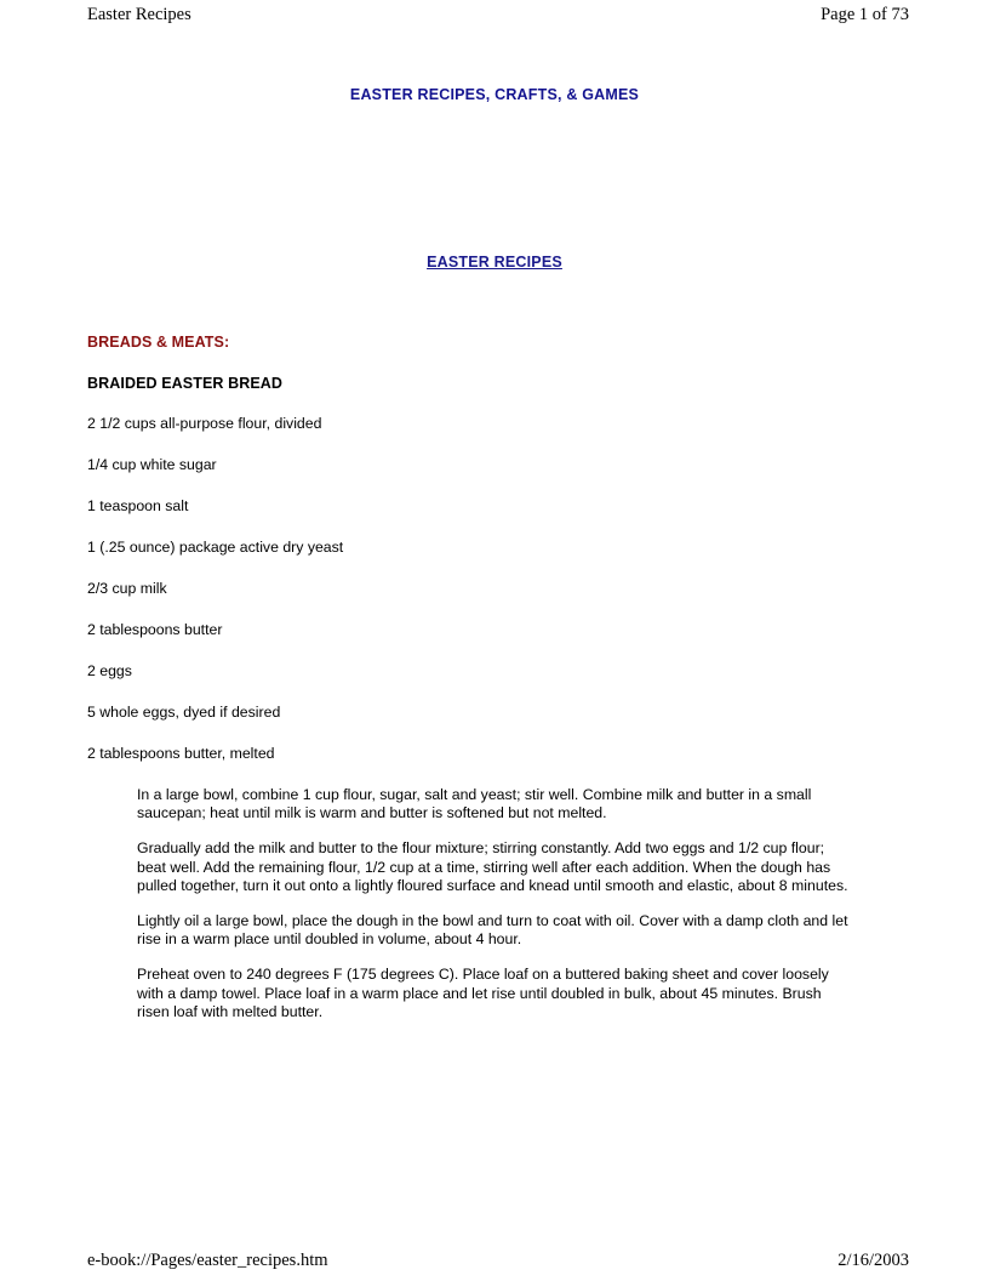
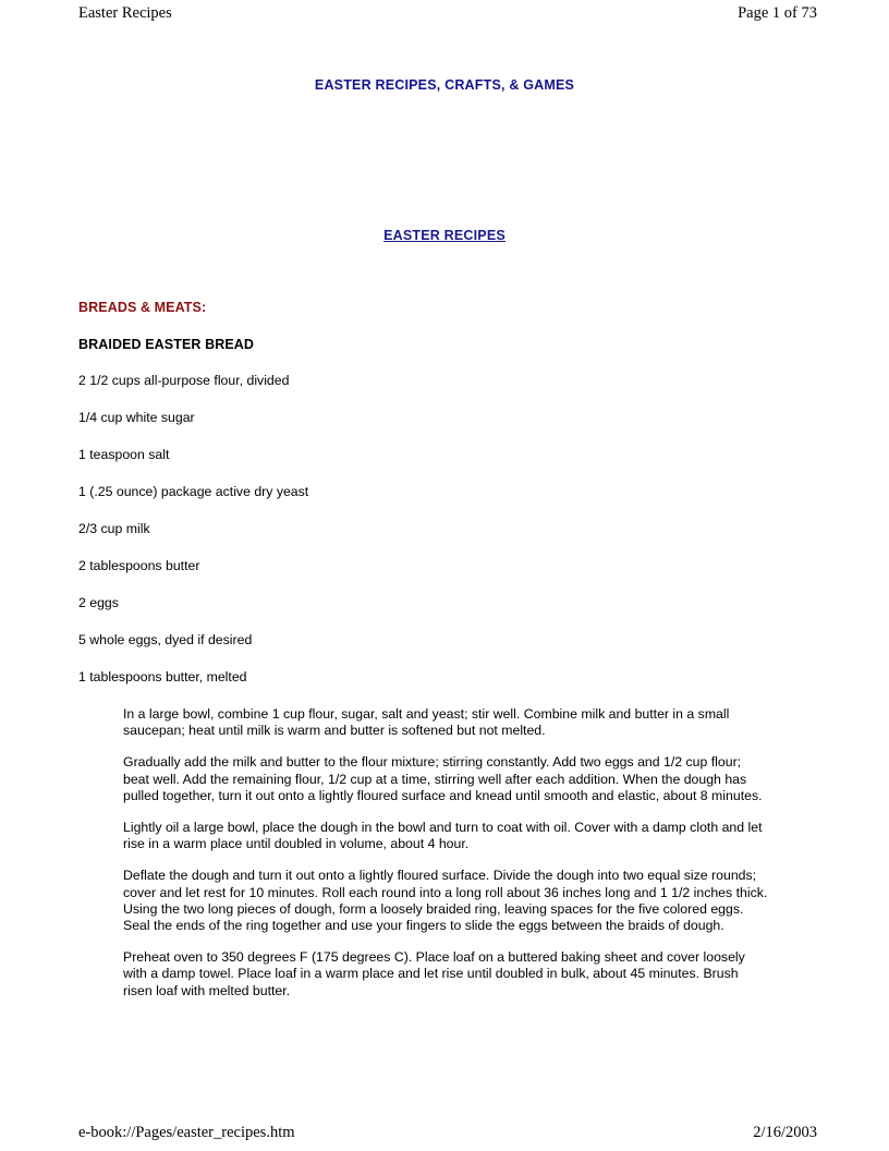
  Easter Recipes
  Page 1 of 73
  EASTER RECIPES, CRAFTS, & GAMES
  EASTER RECIPES
  BREADS & MEATS:
  BRAIDED EASTER BREAD
  2 1/2 cups all-purpose flour, divided
  1/4 cup white sugar
  1 teaspoon salt
  1 (.25 ounce) package active dry yeast
  2/3 cup milk
  2 tablespoons butter
  2 eggs
  5 whole eggs, dyed if desired
- 2 tablespoons butter, melted
+ 1 tablespoons butter, melted
  In a large bowl, combine 1 cup flour, sugar, salt and yeast; stir well. Combine milk and butter in a small saucepan; heat until milk is warm and butter is softened but not melted.
  Gradually add the milk and butter to the flour mixture; stirring constantly. Add two eggs and 1/2 cup flour; beat well. Add the remaining flour, 1/2 cup at a time, stirring well after each addition. When the dough has pulled together, turn it out onto a lightly floured surface and knead until smooth and elastic, about 8 minutes.
  Lightly oil a large bowl, place the dough in the bowl and turn to coat with oil. Cover with a damp cloth and let rise in a warm place until doubled in volume, about 4 hour.
+ Deflate the dough and turn it out onto a lightly floured surface. Divide the dough into two equal size rounds; cover and let rest for 10 minutes. Roll each round into a long roll about 36 inches long and 1 1/2 inches thick. Using the two long pieces of dough, form a loosely braided ring, leaving spaces for the five colored eggs. Seal the ends of the ring together and use your fingers to slide the eggs between the braids of dough.
- Preheat oven to 240 degrees F (175 degrees C). Place loaf on a buttered baking sheet and cover loosely with a damp towel. Place loaf in a warm place and let rise until doubled in bulk, about 45 minutes. Brush risen loaf with melted butter.
+ Preheat oven to 350 degrees F (175 degrees C). Place loaf on a buttered baking sheet and cover loosely with a damp towel. Place loaf in a warm place and let rise until doubled in bulk, about 45 minutes. Brush risen loaf with melted butter.
  e-book://Pages/easter_recipes.htm
  2/16/2003
